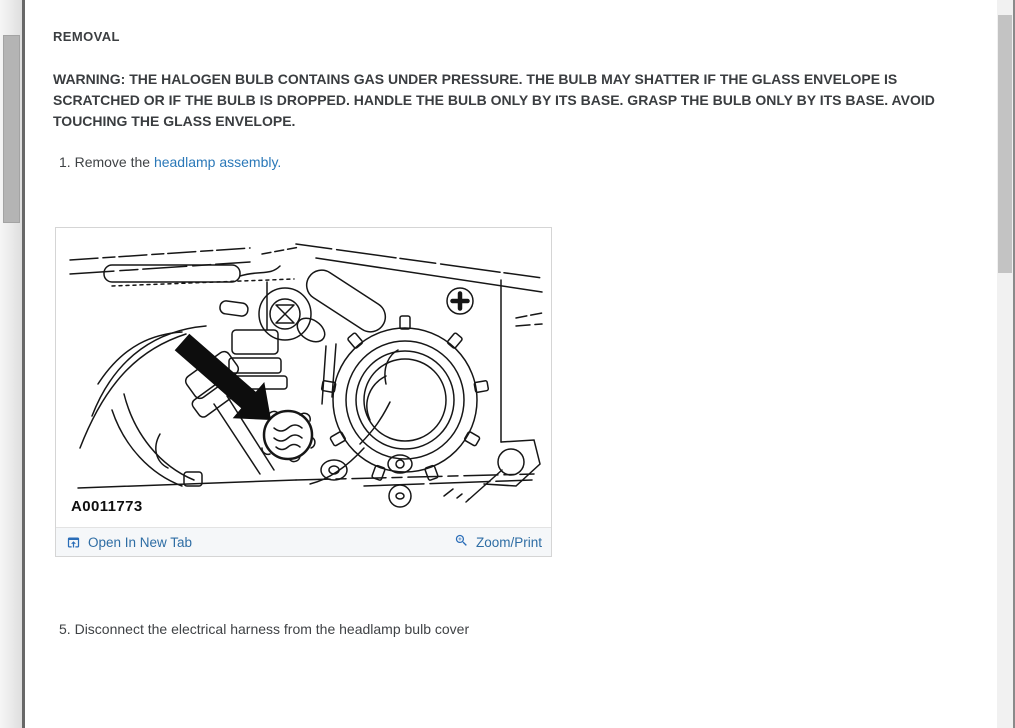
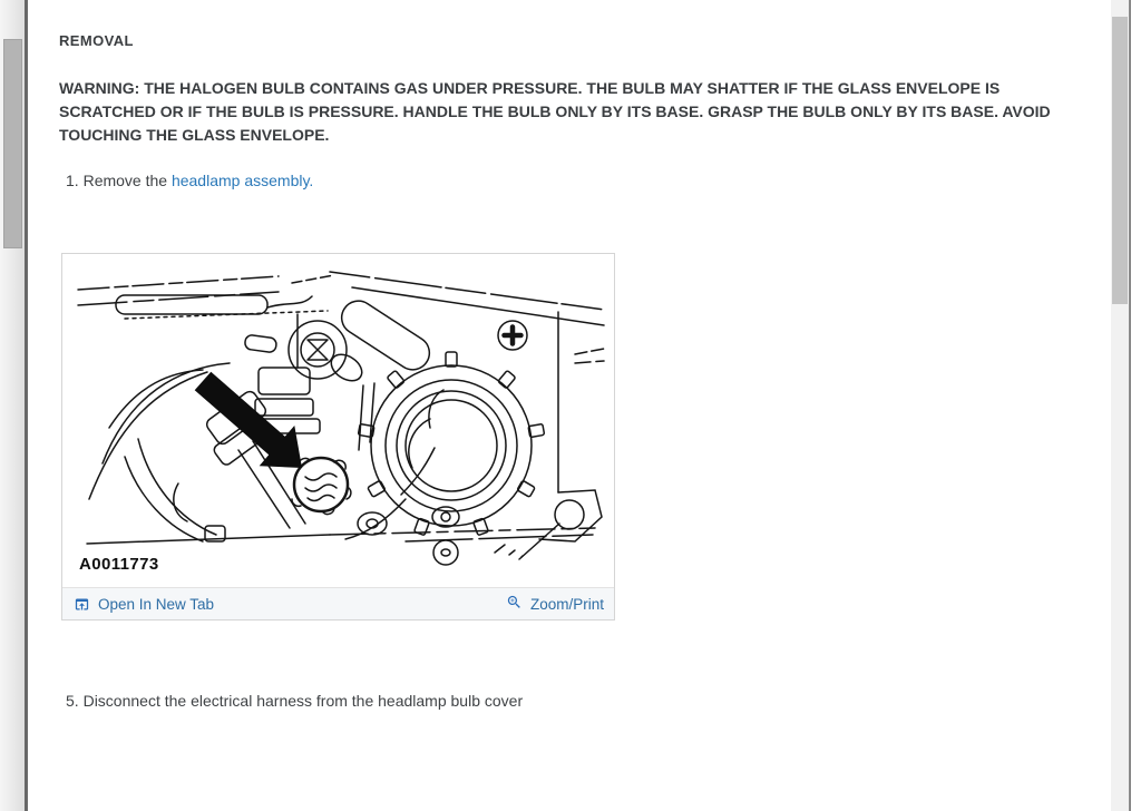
  REMOVAL
- WARNING: THE HALOGEN BULB CONTAINS GAS UNDER PRESSURE. THE BULB MAY SHATTER IF THE GLASS ENVELOPE IS SCRATCHED OR IF THE BULB IS DROPPED. HANDLE THE BULB ONLY BY ITS BASE. GRASP THE BULB ONLY BY ITS BASE. AVOID TOUCHING THE GLASS ENVELOPE.
+ WARNING: THE HALOGEN BULB CONTAINS GAS UNDER PRESSURE. THE BULB MAY SHATTER IF THE GLASS ENVELOPE IS SCRATCHED OR IF THE BULB IS PRESSURE. HANDLE THE BULB ONLY BY ITS BASE. GRASP THE BULB ONLY BY ITS BASE. AVOID TOUCHING THE GLASS ENVELOPE.
  1. Remove the headlamp assembly.
  A0011773
  Open In New Tab
  Zoom/Print
  5. Disconnect the electrical harness from the headlamp bulb cover
